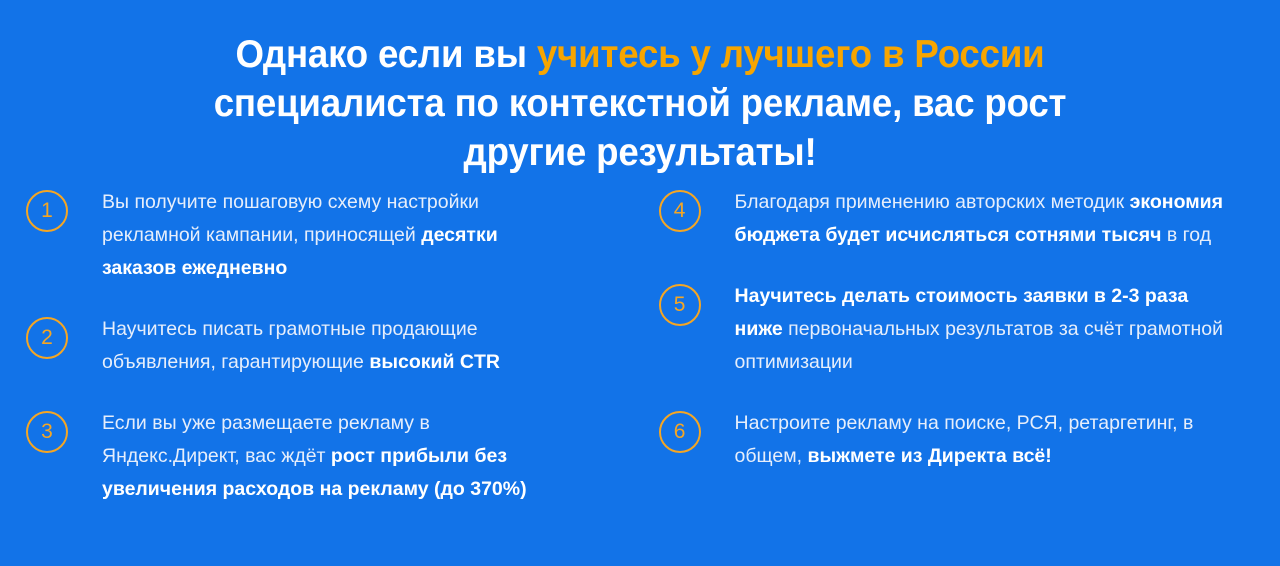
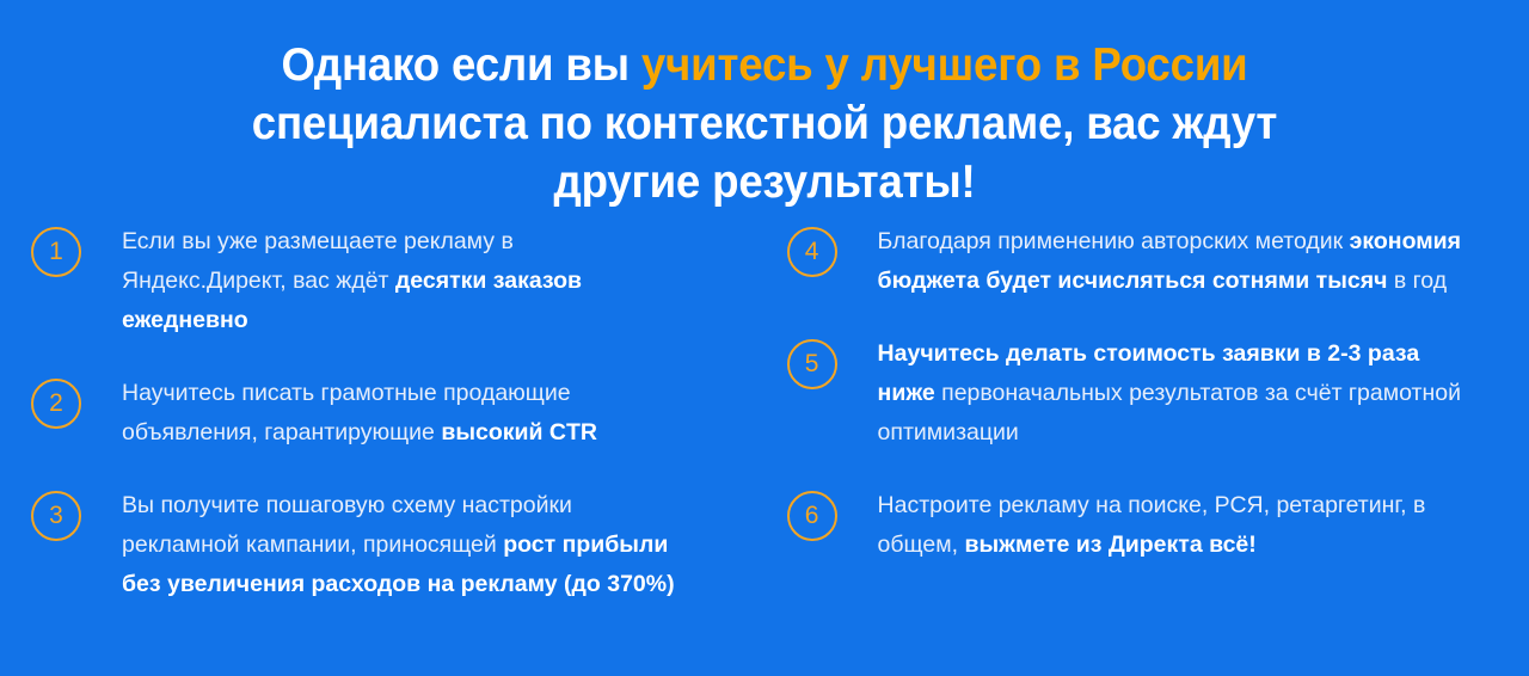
- Однако если вы учитесь у лучшего в России специалиста по контекстной рекламе, вас рост другие результаты!
+ Однако если вы учитесь у лучшего в России специалиста по контекстной рекламе, вас ждут другие результаты!
  1
- Вы получите пошаговую схему настройки рекламной кампании, приносящей десятки заказов ежедневно
+ Если вы уже размещаете рекламу в Яндекс.Директ, вас ждёт десятки заказов ежедневно
  2
  Научитесь писать грамотные продающие объявления, гарантирующие высокий CTR
  3
- Если вы уже размещаете рекламу в Яндекс.Директ, вас ждёт рост прибыли без увеличения расходов на рекламу (до 370%)
+ Вы получите пошаговую схему настройки рекламной кампании, приносящей рост прибыли без увеличения расходов на рекламу (до 370%)
  4
  Благодаря применению авторских методик экономия бюджета будет исчисляться сотнями тысяч в год
  5
  Научитесь делать стоимость заявки в 2-3 раза ниже первоначальных результатов за счёт грамотной оптимизации
  6
  Настроите рекламу на поиске, РСЯ, ретаргетинг, в общем, выжмете из Директа всё!
